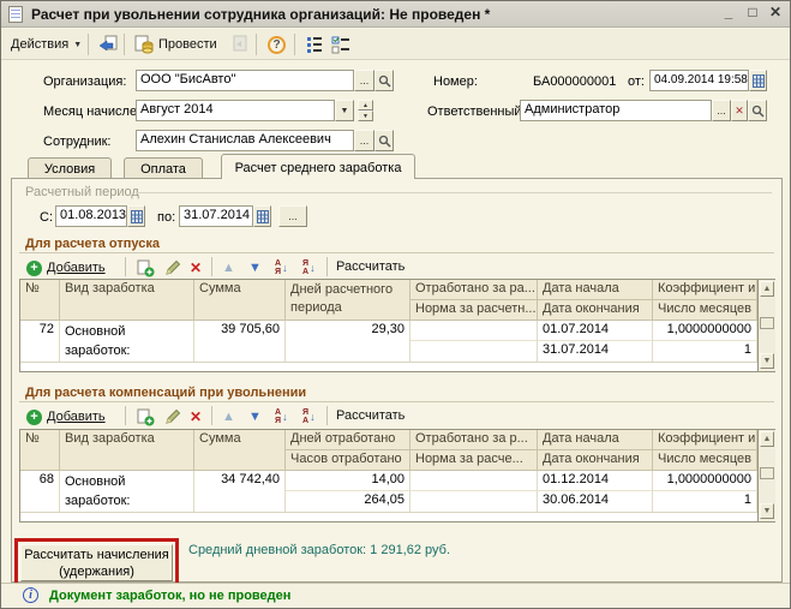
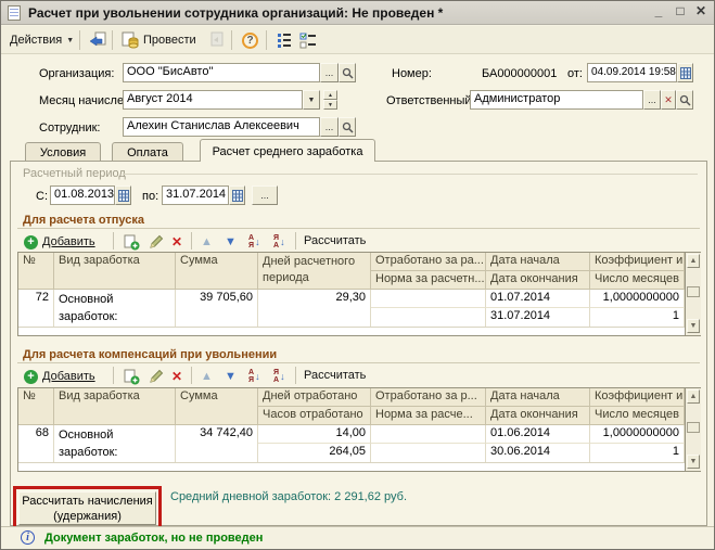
  Расчет при увольнении сотрудника организаций: Не проведен *
  _
  □
  ✕
  Действия
  Провести
  ?
  Организация:
  ООО "БисАвто"
  ...
  Номер:
  БА000000001
  от:
  04.09.2014 19:58
  Месяц начисле
  Август 2014
  Ответственный
  Администратор
  ...
  ✕
  Сотрудник:
  Алехин Станислав Алексеевич
  ...
  Условия
  Оплата
  Расчет среднего заработка
  Расчетный перио
  С:
  01.08.2013
  по:
  31.07.2014
  ...
  Для расчета отпуска
  +
  Добавить
  ✕
  ▲
  ▼
  ↓
  ↓
  Рассчитать
  №
  Вид заработка
  Сумма
  Дней расчетного периода
  Отработано за ра...
  Норма за расчетн...
  Дата начала
  Дата окончания
  Коэффициент и
  Число месяцев
  72
  39 705,60
  29,30
  01.07.2014
  31.07.2014
  1,0000000000
  1
  Для расчета компенсаций при увольнении
  +
  Добавить
  ✕
  ▲
  ▼
  ↓
  ↓
  Рассчитать
  №
  Вид заработка
  Сумма
  Дней отработано
  Часов отработано
  Отработано за р...
  Норма за расче...
  Дата начала
  Дата окончания
  Коэффициент и
  Число месяцев
  68
  34 742,40
  14,00
  264,05
- 01.12.2014
+ 01.06.2014
  30.06.2014
  1,0000000000
  1
  Рассчитать начисления
  (удержания)
- Средний дневной заработок: 1 291,62 руб.
+ Средний дневной заработок: 2 291,62 руб.
  i
  Документ заработок, но не проведен
